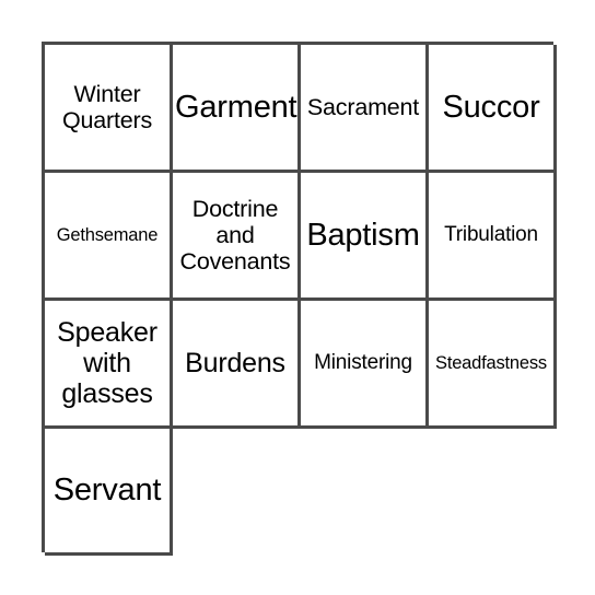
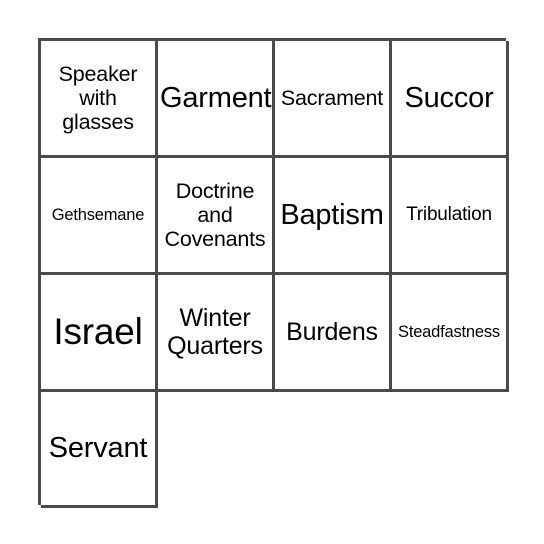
- Winter Quarters
+ Speaker with glasses
  Garment
  Sacrament
  Succor
  Gethsemane
  Doctrine and Covenants
  Baptism
  Tribulation
+ Israel
- Speaker with glasses
+ Winter Quarters
  Burdens
- Ministering
  Steadfastness
  Servant
